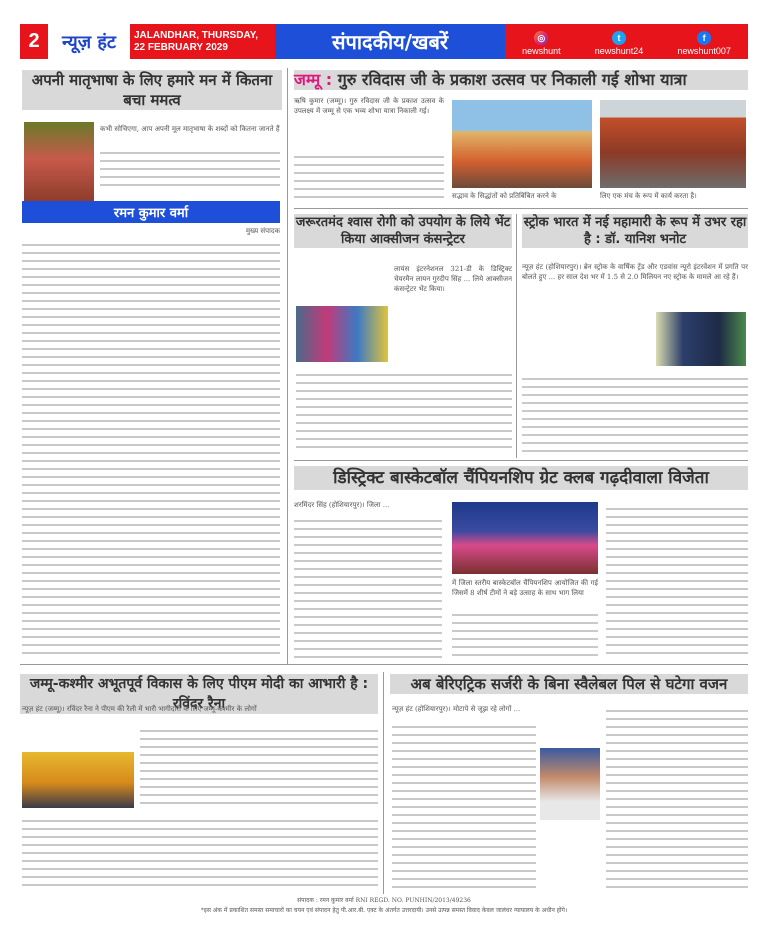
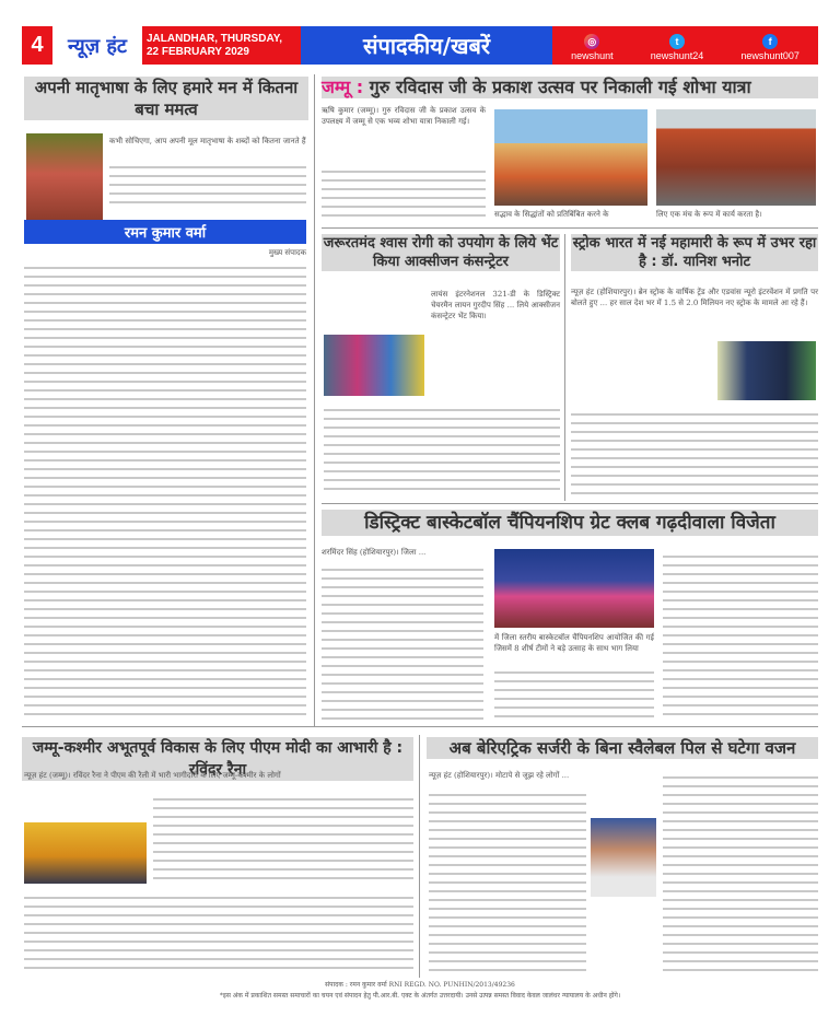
- 2
+ 4
  न्यूज़ हंट
  JALANDHAR, THURSDAY,
  22 FEBRUARY 2029
  संपादकीय/खबरें
  ◎
  newshunt
  t
  newshunt24
  f
  newshunt007
  अपनी मातृभाषा के लिए हमारे मन में कितना बचा ममत्व
  कभी सोचिएगा, आप अपनी मूल मातृभाषा के शब्दों को कितना जानते हैं
  रमन कुमार वर्मा
  मुख्य संपादक
  जम्मू : गुरु रविदास जी के प्रकाश उत्सव पर निकाली गई शोभा यात्रा
  ऋषि कुमार (जम्मू)। गुरु रविदास जी के प्रकाश उत्सव के उपलक्ष्य में जम्मू से एक भव्य शोभा यात्रा निकाली गई।
  सद्भाव के सिद्धांतों को प्रतिबिंबित करने के
  लिए एक मंच के रूप में कार्य करता है।
  जरूरतमंद श्वास रोगी को उपयोग के लिये भेंट किया आक्सीजन कंसन्ट्रेटर
  लायंस इंटरनेशनल 321-डी के डिस्ट्रिक्ट चेयरमैन लायन गुरदीप सिंह ... लिये आक्सीजन कंसन्ट्रेटर भेंट किया।
  स्ट्रोक भारत में नई महामारी के रूप में उभर रहा है : डॉ. यानिश भनोट
  न्यूज़ हंट (होशियारपुर)। ब्रेन स्ट्रोक के वार्षिक ट्रेंड और एडवांस न्यूरो इंटरवेंशन में प्रगति पर बोलते हुए ... हर साल देश भर में 1.5 से 2.0 मिलियन नए स्ट्रोक के मामले आ रहे हैं।
  डिस्ट्रिक्ट बास्केटबॉल चैंपियनशिप ग्रेट क्लब गढ़दीवाला विजेता
  शरमिंदर सिंह (होशियारपुर)। जिला ...
  में जिला स्तरीय बास्केटबॉल चैंपियनशिप आयोजित की गई जिसमें 8 शीर्ष टीमों ने बड़े उत्साह के साथ भाग लिया
  जम्मू-कश्मीर अभूतपूर्व विकास के लिए पीएम मोदी का आभारी है : रविंदर रैना
  न्यूज़ हंट (जम्मू)। रविंदर रैना ने पीएम की रैली में भारी भागीदारी के लिए जम्मू-कश्मीर के लोगों
  अब बेरिएट्रिक सर्जरी के बिना स्वैलेबल पिल से घटेगा वजन
  न्यूज़ हंट (होशियारपुर)। मोटापे से जूझ रहे लोगों ...
